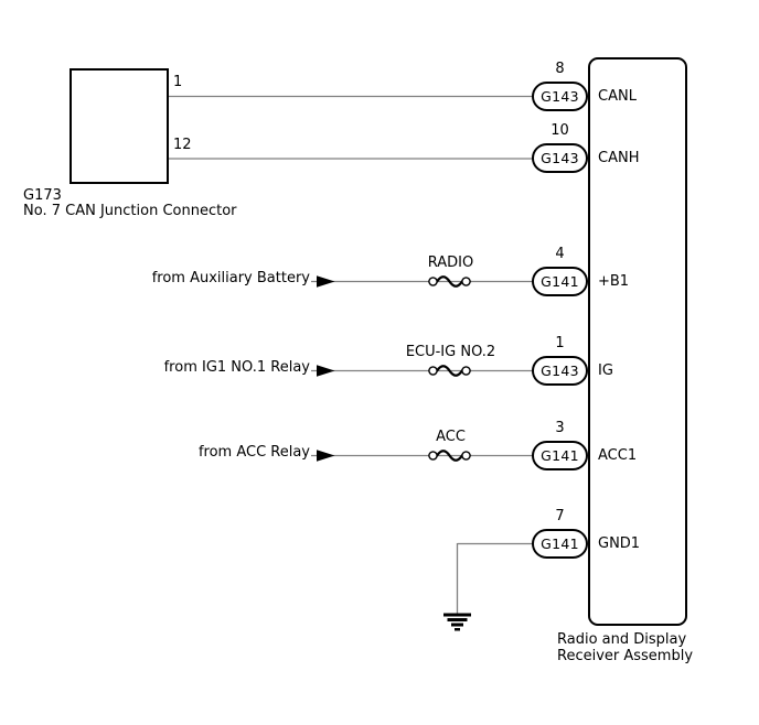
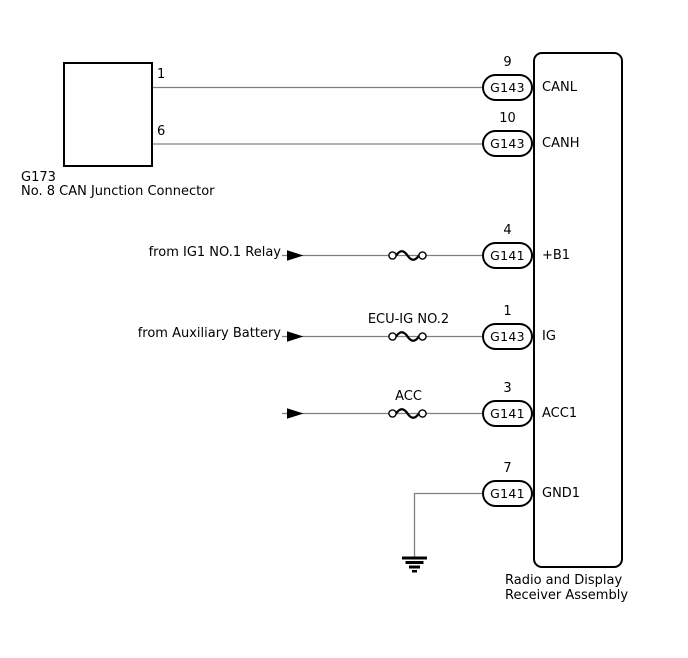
  1
- 12
+ 6
  G173
- No. 7 CAN Junction Connector
+ No. 8 CAN Junction Connector
  Radio and Display
  Receiver Assembly
- 8
+ 9
  G143
  CANL
  10
  G143
  CANH
- from Auxiliary Battery
+ from IG1 NO.1 Relay
- RADIO
  4
  G141
  +B1
- from IG1 NO.1 Relay
+ from Auxiliary Battery
  ECU-IG NO.2
  1
  G143
  IG
- from ACC Relay
  ACC
  3
  G141
  ACC1
  7
  G141
  GND1
